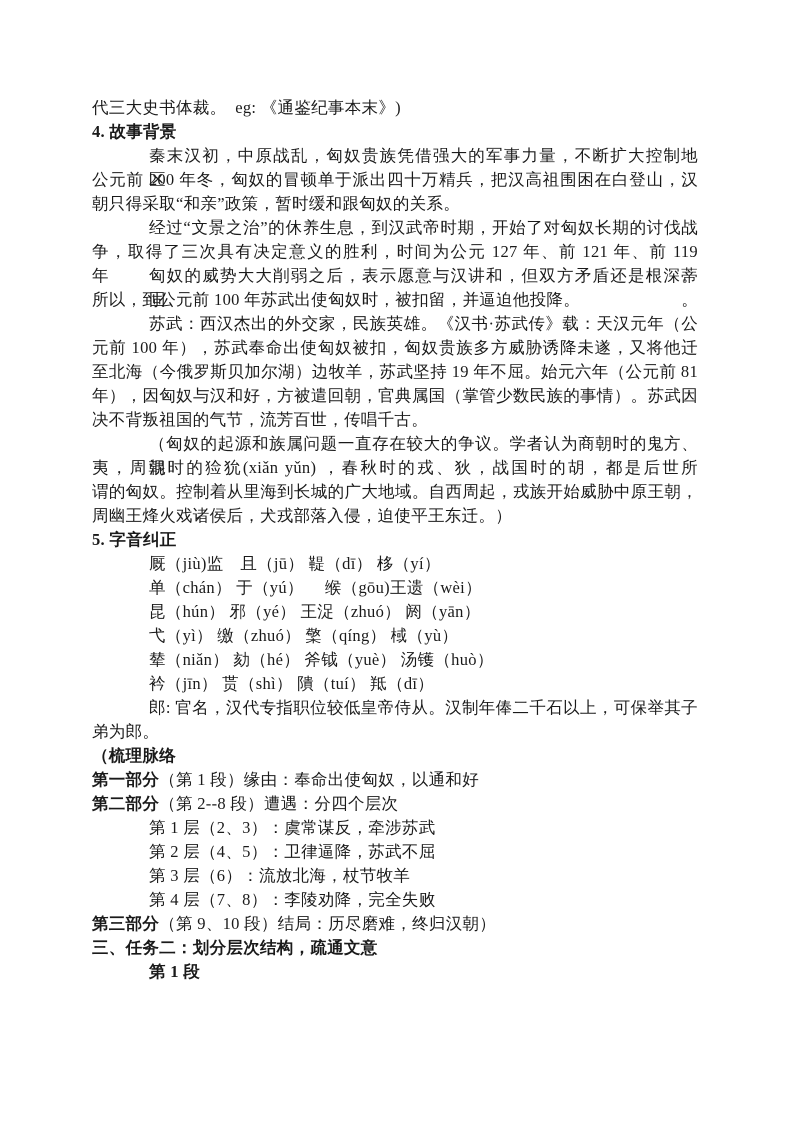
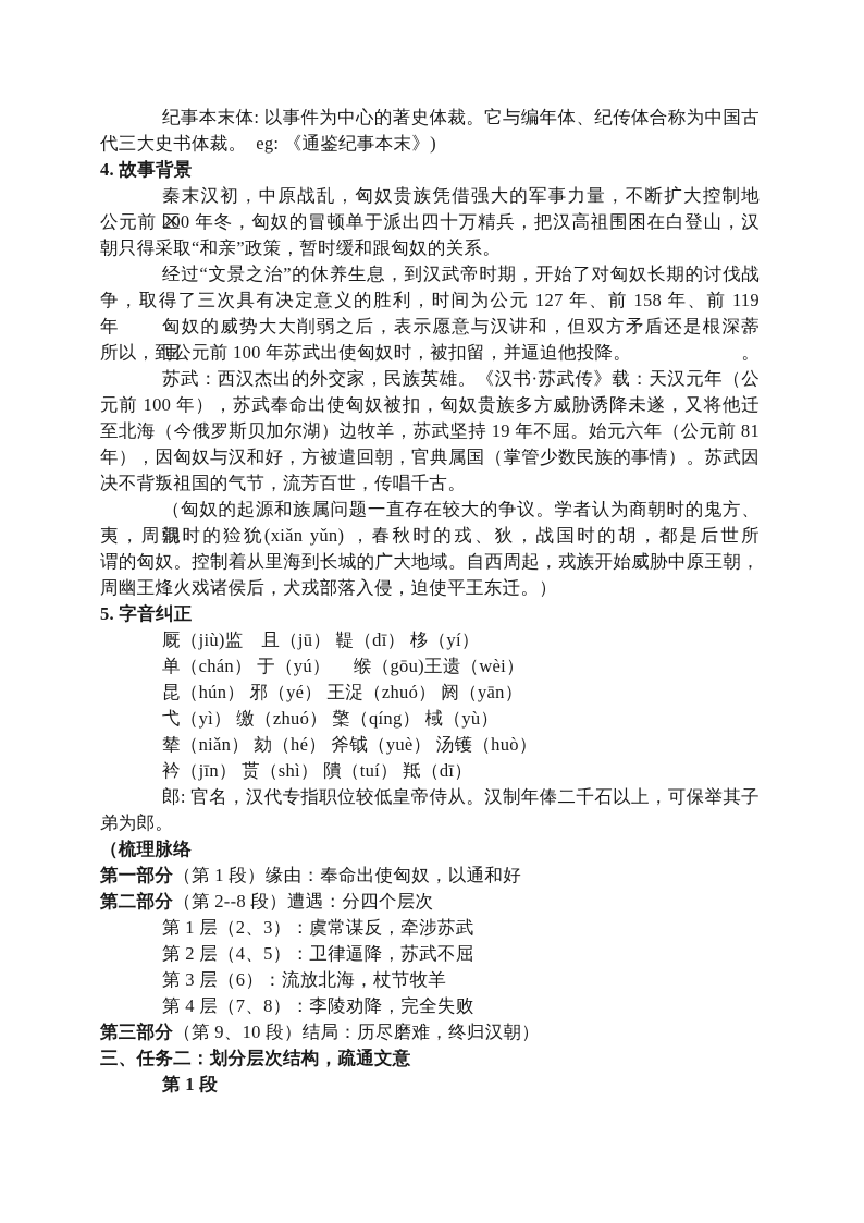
+ 纪事本末体: 以事件为中心的著史体裁。它与编年体、纪传体合称为中国古
  代三大史书体裁。 eg: 《通鉴纪事本末》)
  4. 故事背景
  秦末汉初，中原战乱，匈奴贵族凭借强大的军事力量，不断扩大控制地区。
  公元前 200 年冬，匈奴的冒顿单于派出四十万精兵，把汉高祖围困在白登山，汉
  朝只得采取“和亲”政策，暂时缓和跟匈奴的关系。
  经过“文景之治”的休养生息，到汉武帝时期，开始了对匈奴长期的讨伐战
- 争，取得了三次具有决定意义的胜利，时间为公元 127 年、前 121 年、前 119 年。
+ 争，取得了三次具有决定意义的胜利，时间为公元 127 年、前 158 年、前 119 年。
  匈奴的威势大大削弱之后，表示愿意与汉讲和，但双方矛盾还是根深蒂固。
  所以，到公元前 100 年苏武出使匈奴时，被扣留，并逼迫他投降。
  苏武：西汉杰出的外交家，民族英雄。《汉书·苏武传》载：天汉元年（公
  元前 100 年），苏武奉命出使匈奴被扣，匈奴贵族多方威胁诱降未遂，又将他迁
  至北海（今俄罗斯贝加尔湖）边牧羊，苏武坚持 19 年不屈。始元六年（公元前 81
  年），因匈奴与汉和好，方被遣回朝，官典属国（掌管少数民族的事情）。苏武因
  决不背叛祖国的气节，流芳百世，传唱千古。
  （匈奴的起源和族属问题一直存在较大的争议。学者认为商朝时的鬼方、混
  夷，周朝时的猃狁(xiǎn yǔn) ，春秋时的戎、狄，战国时的胡，都是后世所
  谓的匈奴。控制着从里海到长城的广大地域。自西周起，戎族开始威胁中原王朝，
  周幽王烽火戏诸侯后，犬戎部落入侵，迫使平王东迁。）
  5. 字音纠正
  厩（jiù)监 且（jū） 鞮（dī） 栘（yí）
  单（chán） 于（yú） 缑（gōu)王遗（wèi）
  昆（hún） 邪（yé） 王浞（zhuó） 阏（yān）
  弋（yì） 缴（zhuó） 檠（qíng） 棫（yù）
  辇（niǎn） 劾（hé） 斧钺（yuè） 汤镬（huò）
  衿（jīn） 贳（shì） 隤（tuí） 羝（dī）
  郎: 官名，汉代专指职位较低皇帝侍从。汉制年俸二千石以上，可保举其子
  弟为郎。
  （梳理脉络
  第一部分（第 1 段）缘由：奉命出使匈奴，以通和好
  第二部分（第 2--8 段）遭遇：分四个层次
  第 1 层（2、3）：虞常谋反，牵涉苏武
  第 2 层（4、5）：卫律逼降，苏武不屈
  第 3 层（6）：流放北海，杖节牧羊
  第 4 层（7、8）：李陵劝降，完全失败
  第三部分（第 9、10 段）结局：历尽磨难，终归汉朝）
  三、任务二：划分层次结构，疏通文意
  第 1 段
